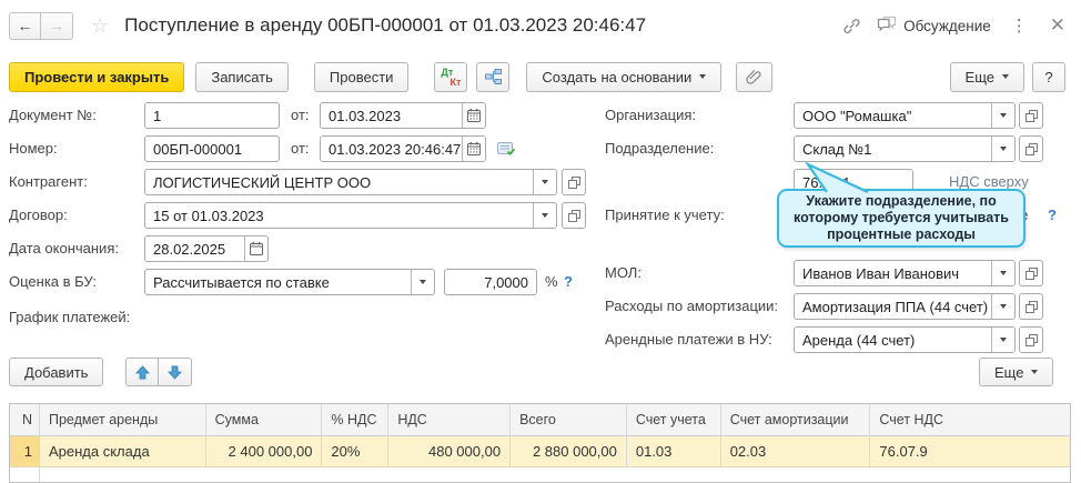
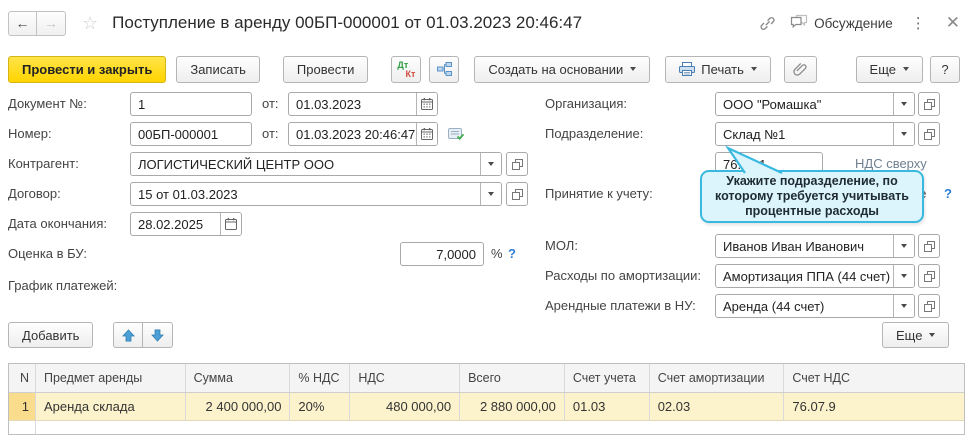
  ←
  →
  ☆
  Поступление в аренду 00БП-000001 от 01.03.2023 20:46:47
  Обсуждение
  ⋮
  ✕
  Провести и закрыть
  Записать
  Провести
  Дт
  Кт
  Создать на основании
+ Печать
  Еще
  ?
  Документ №:
  1
  от:
  01.03.2023
  Номер:
  00БП-000001
  от:
  01.03.2023 20:46:47
  Контрагент:
  ЛОГИСТИЧЕСКИЙ ЦЕНТР ООО
  Договор:
  15 от 01.03.2023
  Дата окончания:
  28.02.2025
  Оценка в БУ:
- Рассчитывается по ставке
  7,0000
  %
  ?
  График платежей:
  Организация:
  ООО "Ромашка"
  Подразделение:
  Склад №1
  НДС сверху
  Принятие к учету:
  ?
  МОЛ:
  Иванов Иван Иванович
  Расходы по амортизации:
  Амортизация ППА (44 счет)
  Арендные платежи в НУ:
  Аренда (44 счет)
  Укажите подразделение, по которому требуется учитывать процентные расходы
  Добавить
  Еще
  N
  Предмет аренды
  Сумма
  % НДС
  НДС
  Всего
  Счет учета
  Счет амортизации
  Счет НДС
  1
  Аренда склада
  2 400 000,00
  20%
  480 000,00
  2 880 000,00
  01.03
  02.03
  76.07.9
